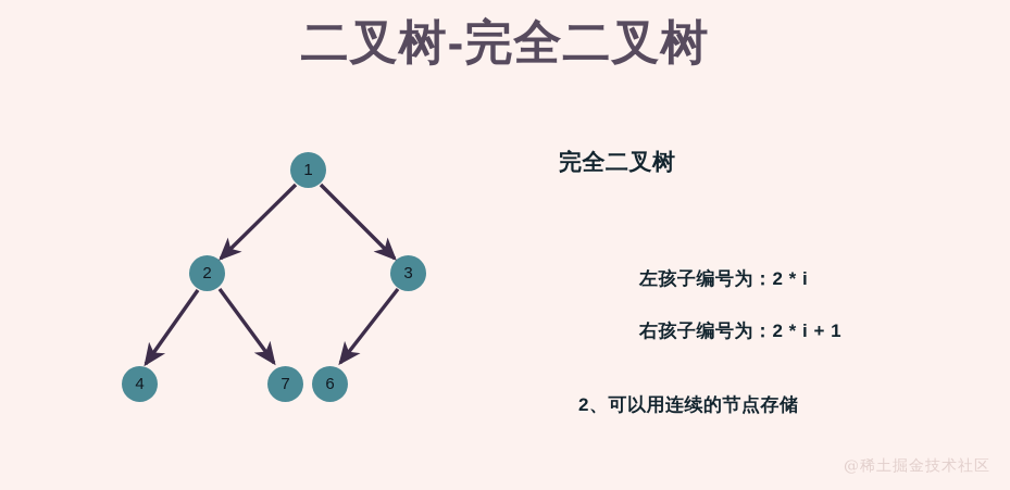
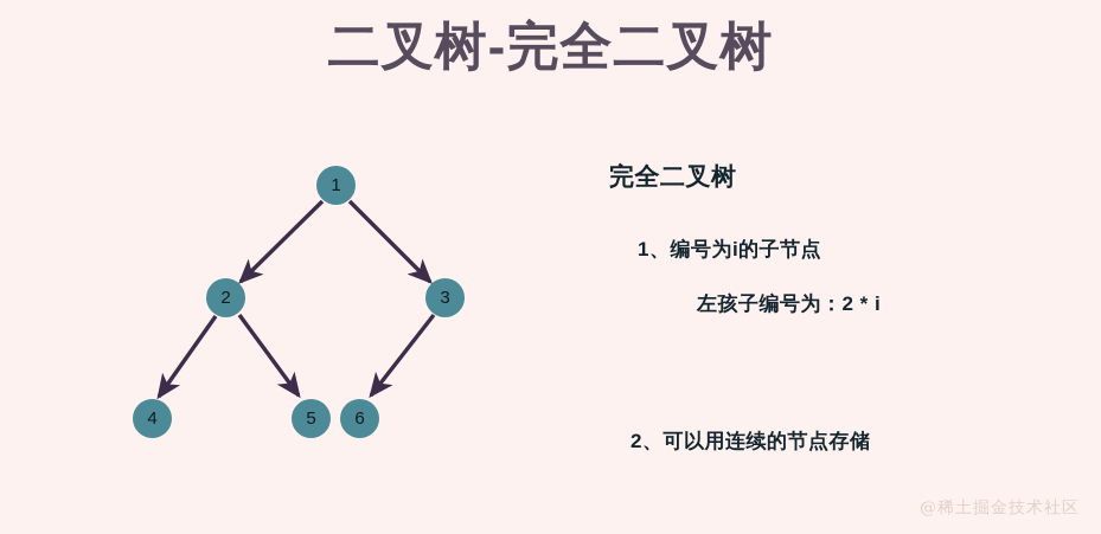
  二叉树-完全二叉树
  1
  2
  3
  4
- 7
+ 5
  6
  完全二叉树
+ 1、编号为i的子节点
  左孩子编号为：2 * i
- 右孩子编号为：2 * i + 1
  2、可以用连续的节点存储
  @稀土掘金技术社区
